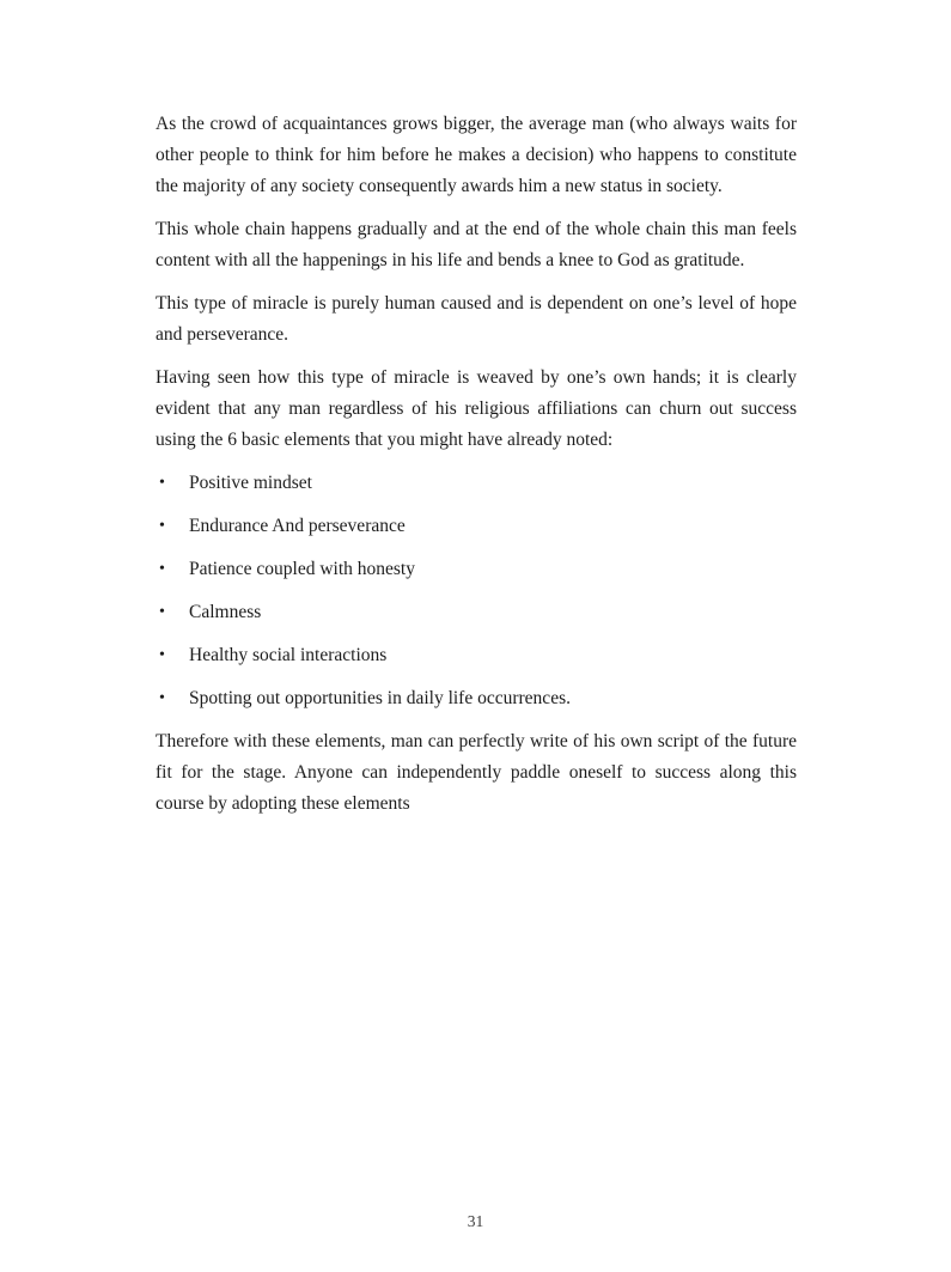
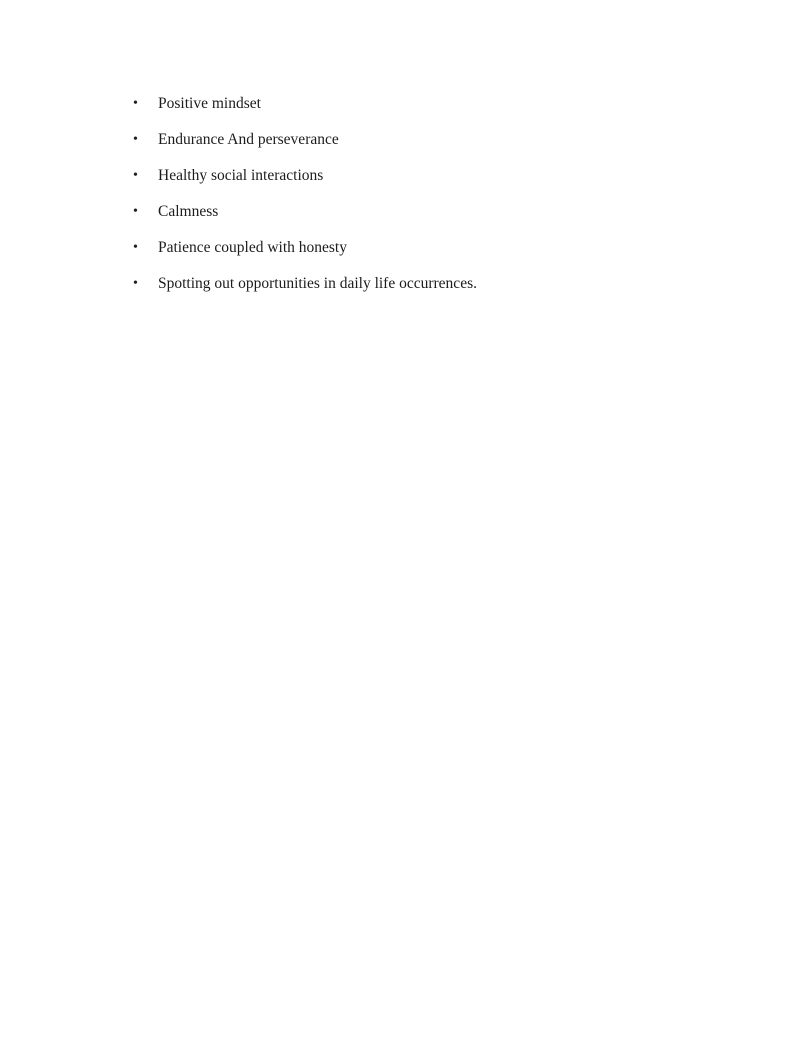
- As the crowd of acquaintances grows bigger, the average man (who always waits for other people to think for him before he makes a decision) who happens to constitute the majority of any society consequently awards him a new status in society.
- This whole chain happens gradually and at the end of the whole chain this man feels content with all the happenings in his life and bends a knee to God as gratitude.
- This type of miracle is purely human caused and is dependent on one’s level of hope and perseverance.
- Having seen how this type of miracle is weaved by one’s own hands; it is clearly evident that any man regardless of his religious affiliations can churn out success using the 6 basic elements that you might have already noted:
  •
  Positive mindset
  •
  Endurance And perseverance
  •
- Patience coupled with honesty
+ Healthy social interactions
  •
  Calmness
  •
- Healthy social interactions
+ Patience coupled with honesty
  •
  Spotting out opportunities in daily life occurrences.
- Therefore with these elements, man can perfectly write of his own script of the future fit for the stage. Anyone can independently paddle oneself to success along this course by adopting these elements
- 31
